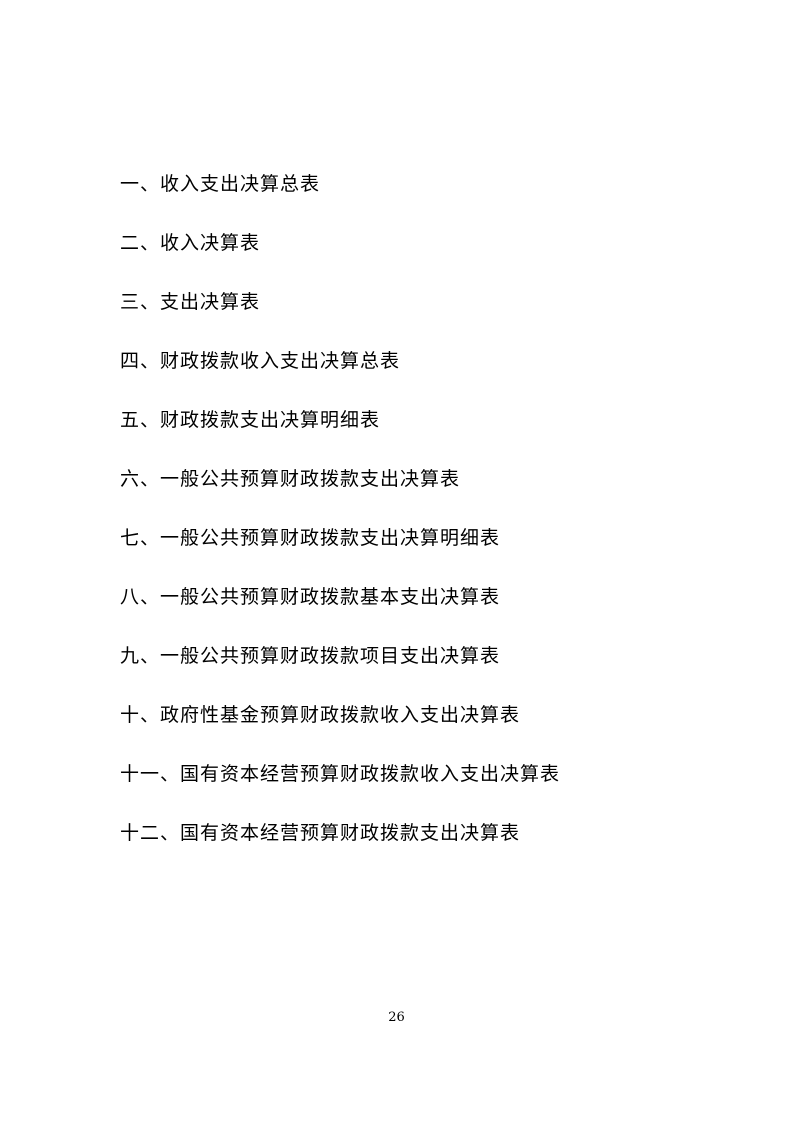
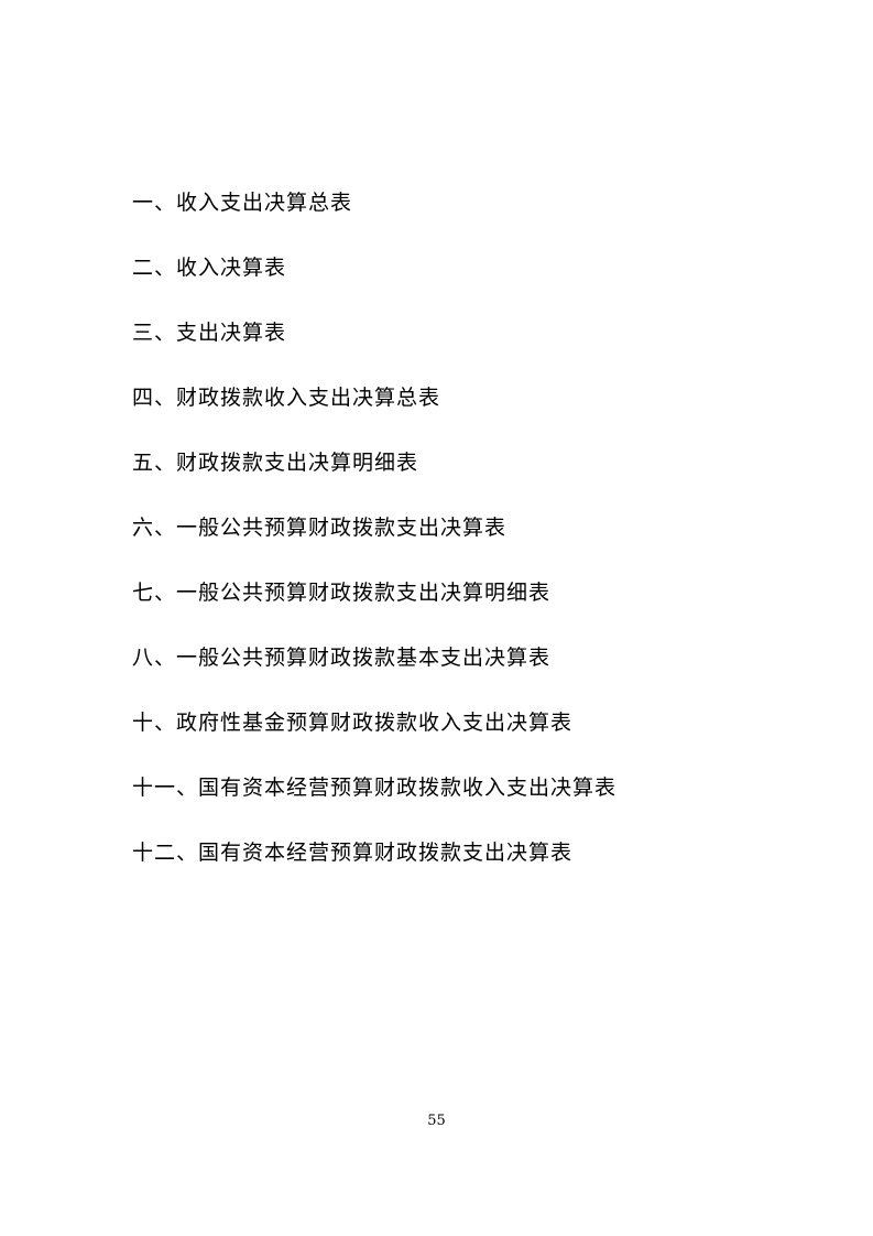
  一、收入支出决算总表
  二、收入决算表
  三、支出决算表
  四、财政拨款收入支出决算总表
  五、财政拨款支出决算明细表
  六、一般公共预算财政拨款支出决算表
  七、一般公共预算财政拨款支出决算明细表
  八、一般公共预算财政拨款基本支出决算表
- 九、一般公共预算财政拨款项目支出决算表
  十、政府性基金预算财政拨款收入支出决算表
  十一、国有资本经营预算财政拨款收入支出决算表
  十二、国有资本经营预算财政拨款支出决算表
- 26
+ 55
